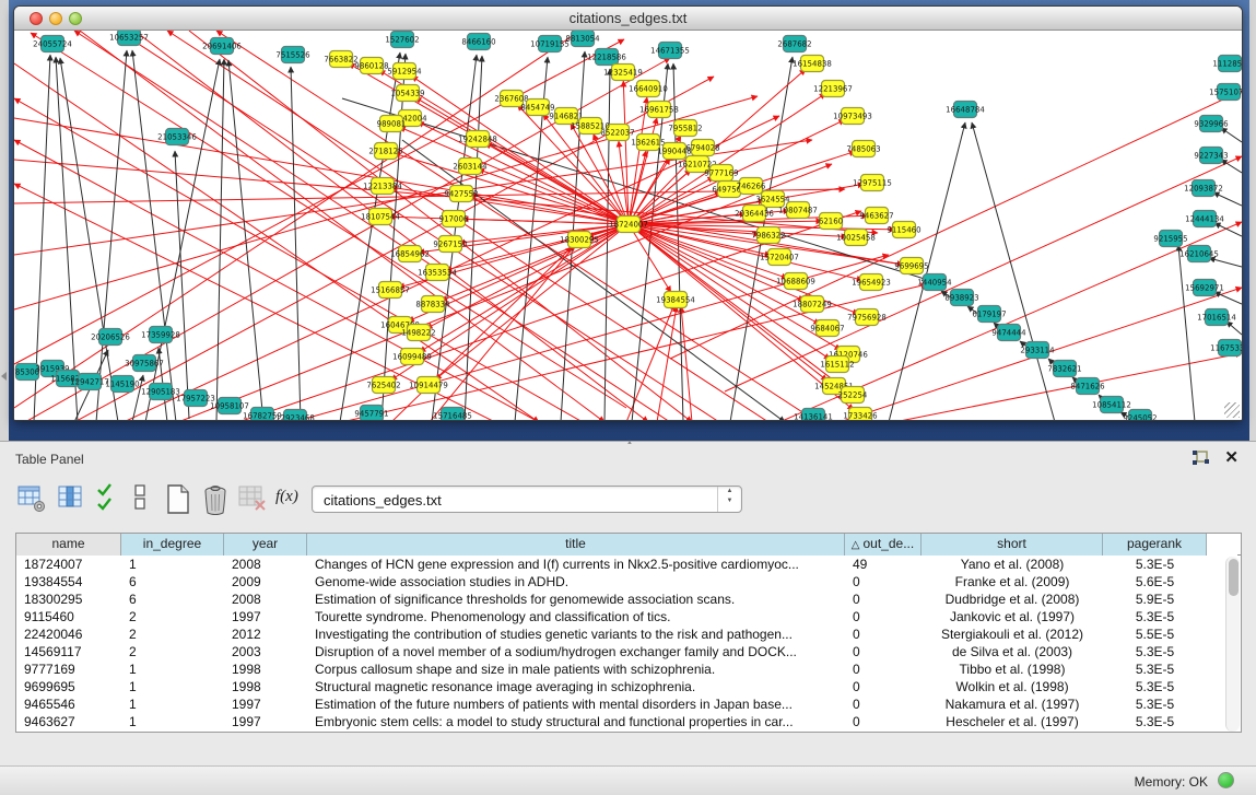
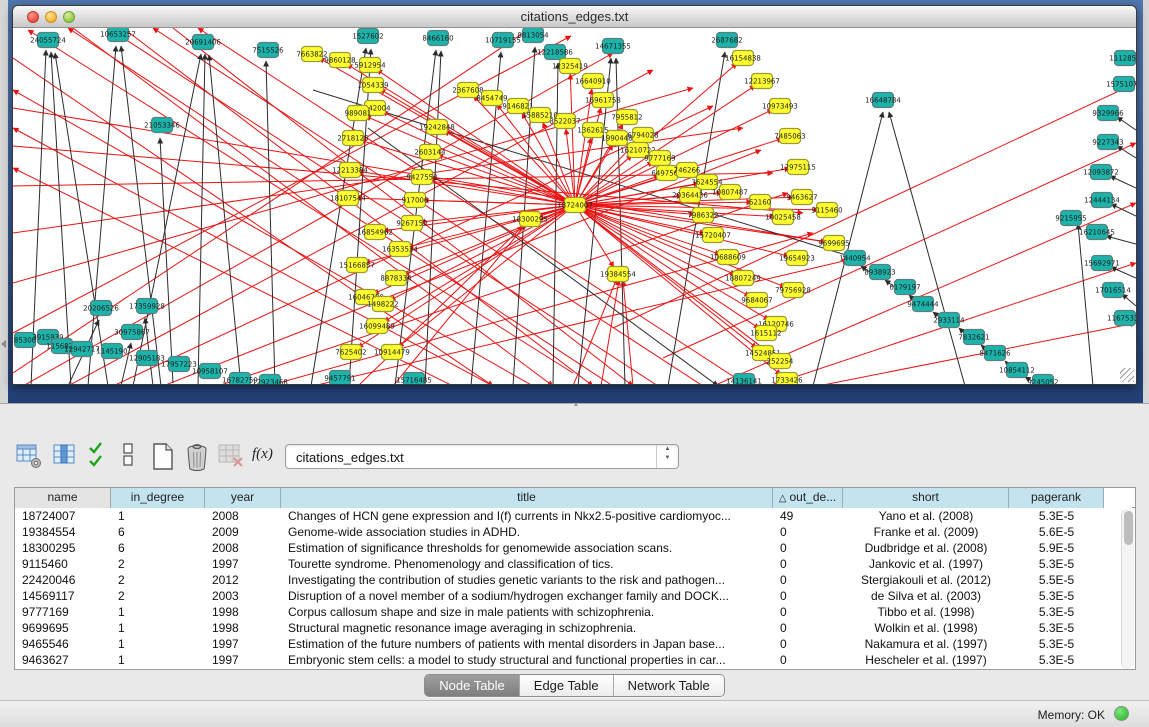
  citations_edges.txt
  18724007
  24055724
  10653257
  20691406
  7515526
  1527602
  8466160
  10719155
  8813054
  12218586
  14671355
  2687682
  16648784
  21053346
  85300
  3915939
  11568
  12942717
  1145190
  12905183
  17957223
  10958107
  16782759
  12923468
  9457791
  15716485
  20206526
  17359928
  30975867
  14136141
  1440954
  8938923
  6179197
  9474444
  2933114
  7832621
  8471626
  10854112
  9245052
  111285
  1575107
  9329966
  9227343
  12093872
  12444134
  9215955
  16210645
  15692971
  17016514
  116753
  19242848
  2603144
  9427552
  917006
  9267150
  18300295
  12325419
  16640910
  16961758
  7955812
  8522037
  1362615
  1990448
  6794028
  1621072
  9777169
  64975
  746266
  3624554
  10807487
  20364436
  62160
  7986322
  15720407
  10688609
  18807249
  9684067
  19384554
  16154838
  12213967
  10973493
  7485063
  2367608
  8454749
  9146821
  15885210
  7663822
  9860128
  5912954
  1054339
  42004
  989081
  2718126
  12213384
  18107544
  15166857
  8878334
  1498222
  16099489
  7625402
  10914479
  16353534
  16854962
  79756928
  19654923
  16120746
  1615112
  145248
  252254
  1733426
  9699695
  9115460
  10025458
  9463627
  12975115
- Table Panel
- ✕
  f(x)
  citations_edges.txt
  name
  in_degree
  year
  title
  △ out_de...
  short
  pagerank
  18724007
  1
  2008
  Changes of HCN gene expression and I(f) currents in Nkx2.5-positive cardiomyoc...
  49
  Yano et al. (2008)
  5.3E-5
  19384554
  6
  2009
  Genome-wide association studies in ADHD.
  0
  Franke et al. (2009)
  5.6E-5
  18300295
  6
  2008
  Estimation of significance thresholds for genomewide association scans.
  0
  Dudbridge et al. (2008)
  5.9E-5
  9115460
  2
  1997
  Tourette syndrome. Phenomenology and classification of tics.
  0
  Jankovic et al. (1997)
  5.3E-5
  22420046
  2
  2012
  Investigating the contribution of studies genetic variants to the risk and pathogen...
  0
  Stergiakouli et al. (2012)
  5.5E-5
  14569117
  2
  2003
  Disruption of a novel member of a sodium/hydrogen exchanger family and DOCK...
  0
  de Silva et al. (2003)
  5.3E-5
  9777169
  1
  1998
  Corpus callosum shape and size in male patients with schizophrenia.
  0
  Tibbo et al. (1998)
  5.3E-5
  9699695
  1
  1998
  Structural magnetic resonance image averaging in schizophrenia.
  0
  Wolkin et al. (1998)
  5.3E-5
  9465546
  1
  1997
  Estimation of the future numbers of patients with mental disorders in Japan base...
  0
  Nakamura et al. (1997)
  5.3E-5
  9463627
  1
  1997
  Embryonic stem cells: a model to study structural and functional properties in car...
  0
  Hescheler et al. (1997)
  5.3E-5
+ Node Table
+ Edge Table
+ Network Table
  Memory: OK
